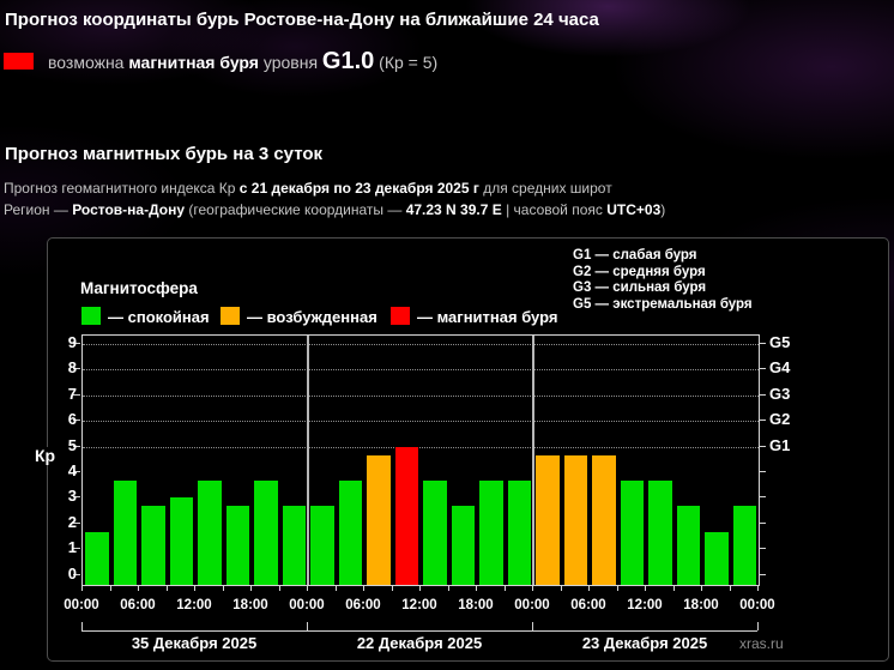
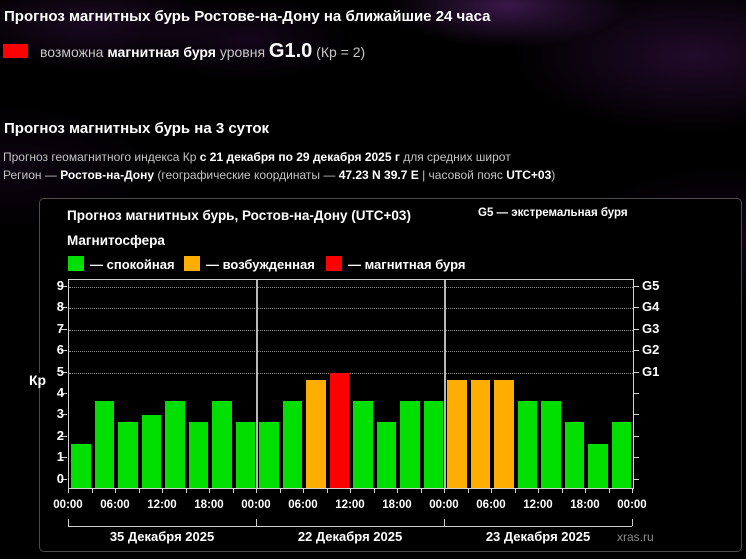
- Прогноз координаты бурь Ростове-на-Дону на ближайшие 24 часа
+ Прогноз магнитных бурь Ростове-на-Дону на ближайшие 24 часа
- возможна магнитная буря уровня G1.0 (Кр = 5)
+ возможна магнитная буря уровня G1.0 (Кр = 2)
  Прогноз магнитных бурь на 3 суток
- Прогноз геомагнитного индекса Кр с 21 декабря по 23 декабря 2025 г для средних широт
+ Прогноз геомагнитного индекса Кр с 21 декабря по 29 декабря 2025 г для средних широт
  Регион — Ростов-на-Дону (географические координаты — 47.23 N 39.7 E | часовой пояс UTC+03)
+ Прогноз магнитных бурь, Ростов-на-Дону (UTC+03)
  Магнитосфера
  — спокойная
  — возбужденная
  — магнитная буря
- G1 — слабая буря
- G2 — средняя буря
- G3 — сильная буря
  G5 — экстремальная буря
  0
  1
  2
  3
  4
  5
  6
  7
  8
  9
  G1
  G2
  G3
  G4
  G5
  00:00
  06:00
  12:00
  18:00
  00:00
  06:00
  12:00
  18:00
  00:00
  06:00
  12:00
  18:00
  00:00
  Кр
  35 Декабря 2025
  22 Декабря 2025
  23 Декабря 2025
  xras.ru
